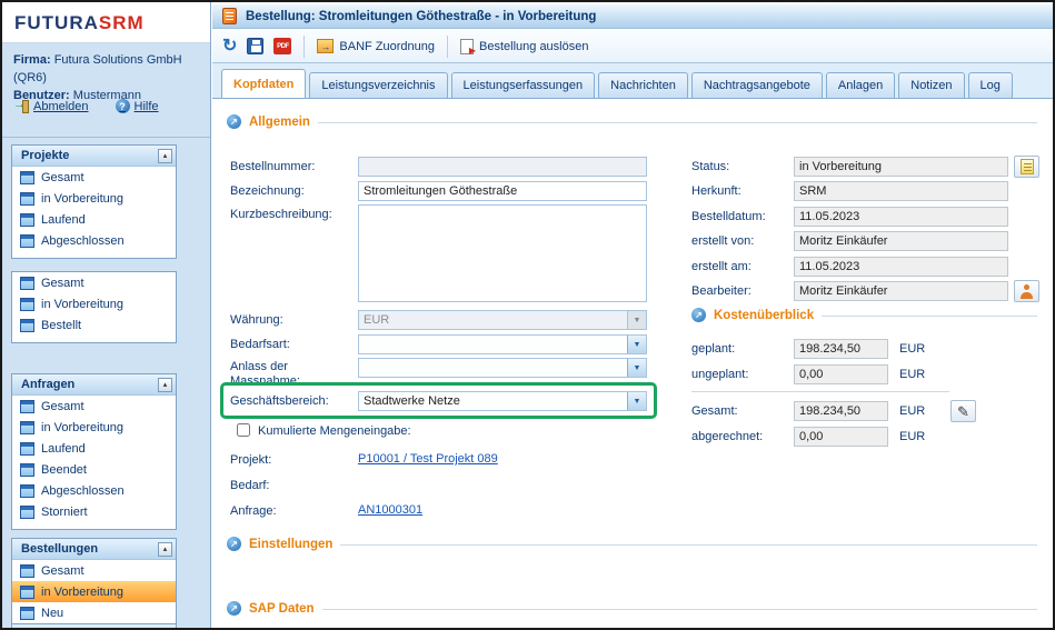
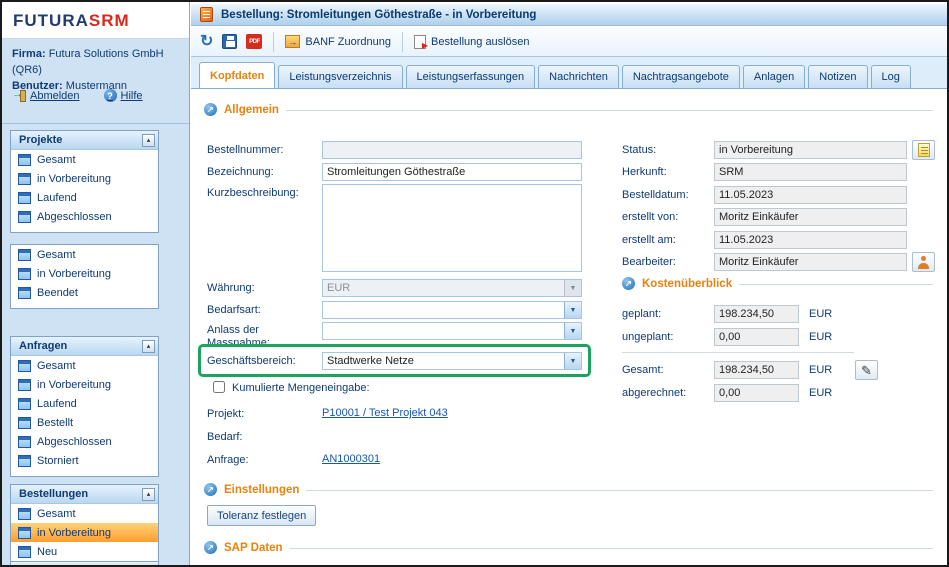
  FUTURASRM
  Firma: Futura Solutions GmbH (QR6)
  Benutzer: Mustermann
  →
  Abmelden
  ?
  Hilfe
  Projekte
  Gesamt
  in Vorbereitung
  Laufend
  Abgeschlossen
  Gesamt
  in Vorbereitung
- Bestellt
+ Beendet
  Anfragen
  Gesamt
  in Vorbereitung
  Laufend
- Beendet
+ Bestellt
  Abgeschlossen
  Storniert
  Bestellungen
  Gesamt
  in Vorbereitung
  Neu
  Bestellung: Stromleitungen Göthestraße - in Vorbereitung
  ↻
  →
  BANF Zuordnung
  ▶
  Bestellung auslösen
  Kopfdaten
  Leistungsverzeichnis
  Leistungserfassungen
  Nachrichten
  Nachtragsangebote
  Anlagen
  Notizen
  Log
  ↗
  Allgemein
  Bestellnummer:
  Bezeichnung:
  Stromleitungen Göthestraße
  Kurzbeschreibung:
  Währung:
  EUR
  Bedarfsart:
  Anlass der Massnahme:
  Geschäftsbereich:
  Stadtwerke Netze
  Kumulierte Mengeneingabe:
  Projekt:
- P10001 / Test Projekt 089
+ P10001 / Test Projekt 043
  Bedarf:
  Anfrage:
  AN1000301
  Status:
  in Vorbereitung
  Herkunft:
  SRM
  Bestelldatum:
  11.05.2023
  erstellt von:
  Moritz Einkäufer
  erstellt am:
  11.05.2023
  Bearbeiter:
  Moritz Einkäufer
  ↗
  Kostenüberblick
  geplant:
  198.234,50
  EUR
  ungeplant:
  0,00
  EUR
  Gesamt:
  198.234,50
  EUR
  ✎
  abgerechnet:
  0,00
  EUR
  ↗
  Einstellungen
+ Toleranz festlegen
  ↗
  SAP Daten
